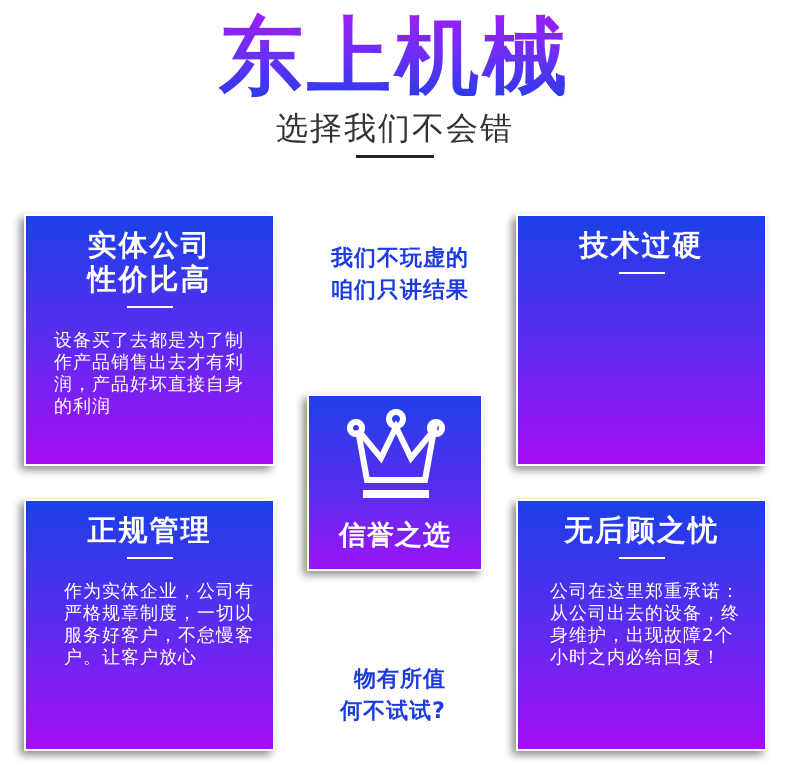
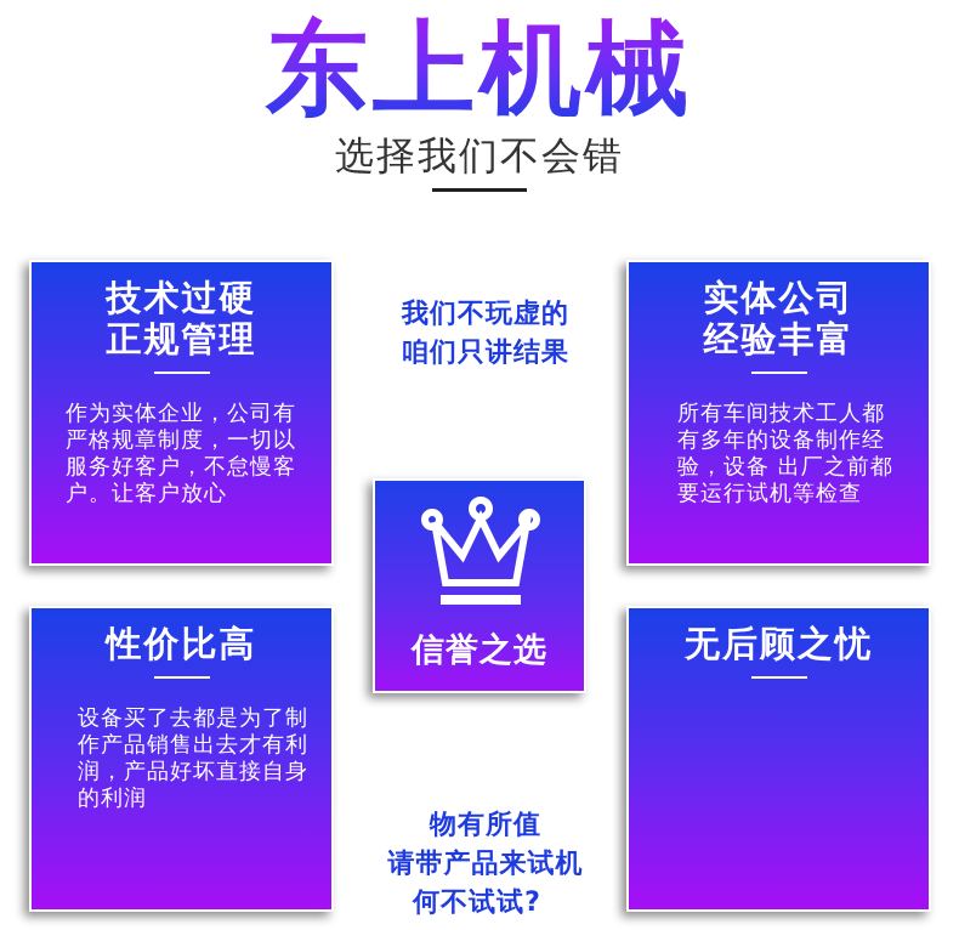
  东上机械
  选择我们不会错
- 实体公司
+ 技术过硬
- 性价比高
+ 正规管理
- 设备买了去都是为了制作产品销售出去才有利润，产品好坏直接自身的利润
+ 作为实体企业，公司有严格规章制度，一切以服务好客户，不怠慢客户。让客户放心
- 技术过硬
+ 实体公司
+ 经验丰富
+ 所有车间技术工人都有多年的设备制作经验，设备 出厂之前都要运行试机等检查
- 正规管理
+ 性价比高
- 作为实体企业，公司有严格规章制度，一切以服务好客户，不怠慢客户。让客户放心
+ 设备买了去都是为了制作产品销售出去才有利润，产品好坏直接自身的利润
  无后顾之忧
- 公司在这里郑重承诺：从公司出去的设备，终身维护，出现故障2个小时之内必给回复！
  我们不玩虚的
  咱们只讲结果
  信誉之选
  物有所值
+ 请带产品来试机
  何不试试?
